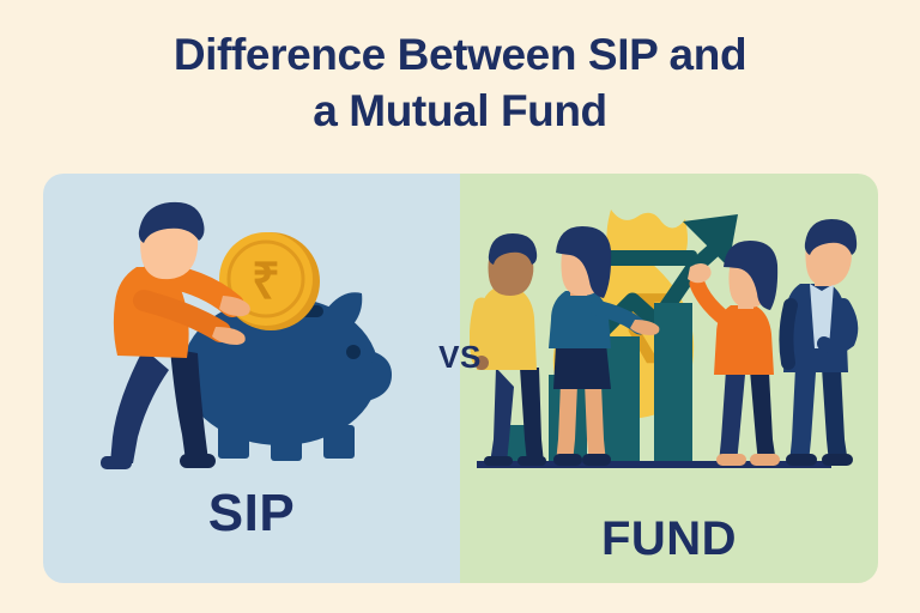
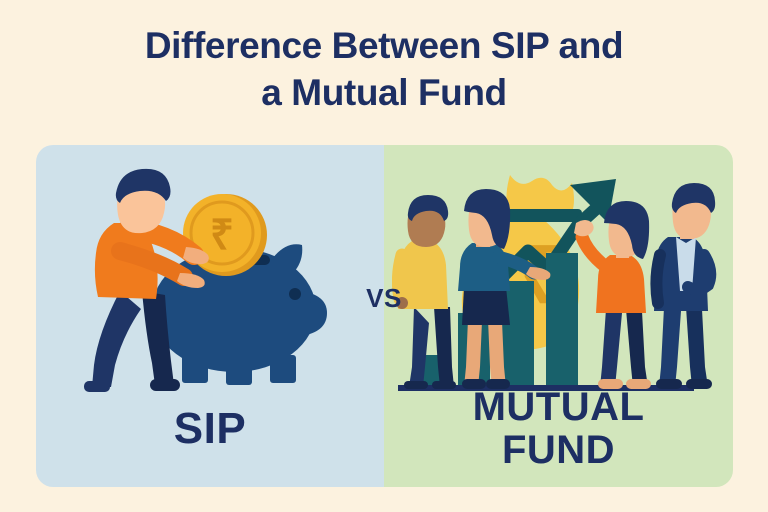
  Difference Between SIP and
  a Mutual Fund
  ₹
  SIP
+ MUTUAL
  FUND
  VS
